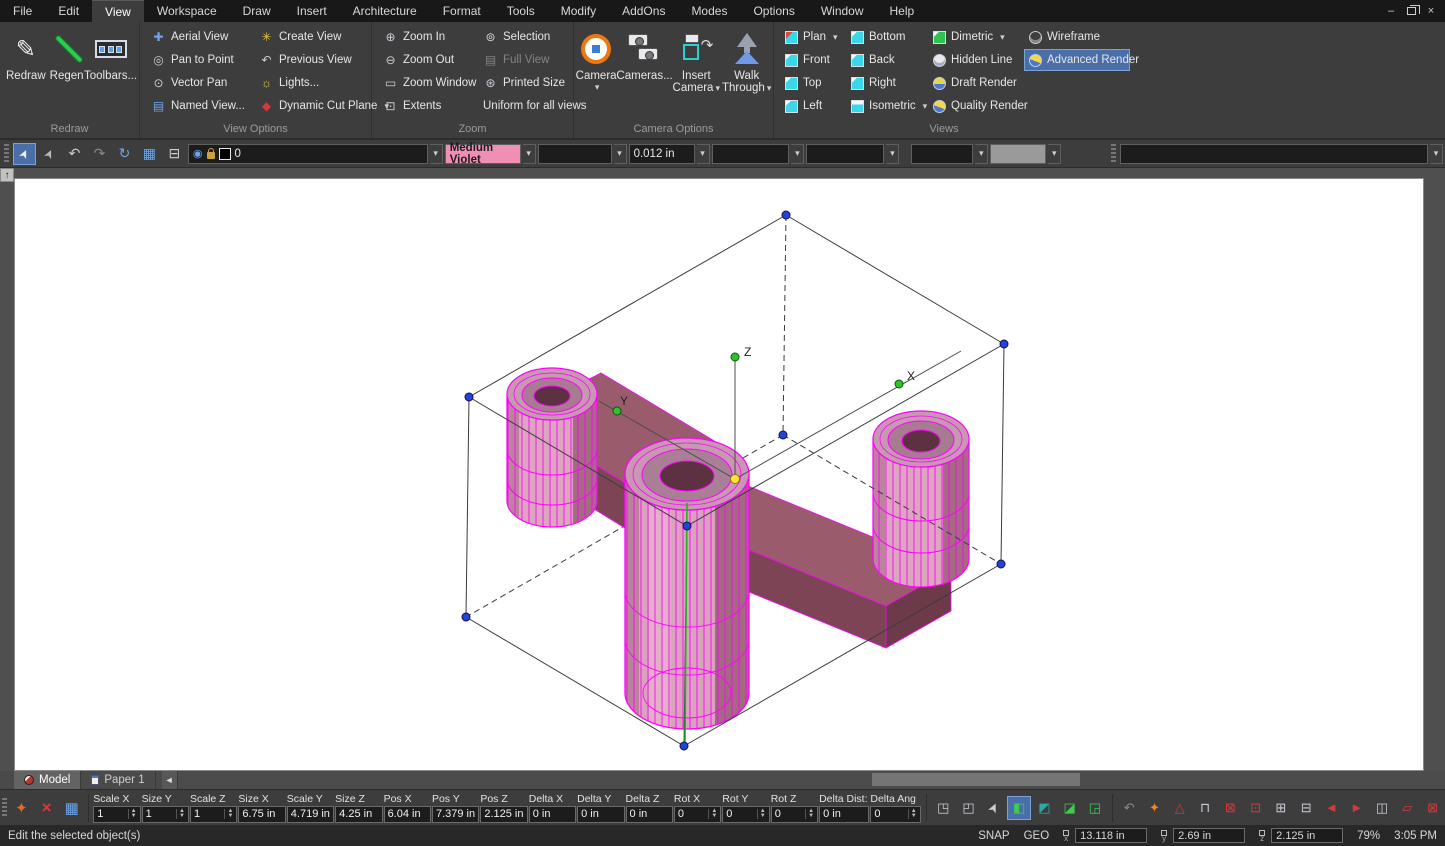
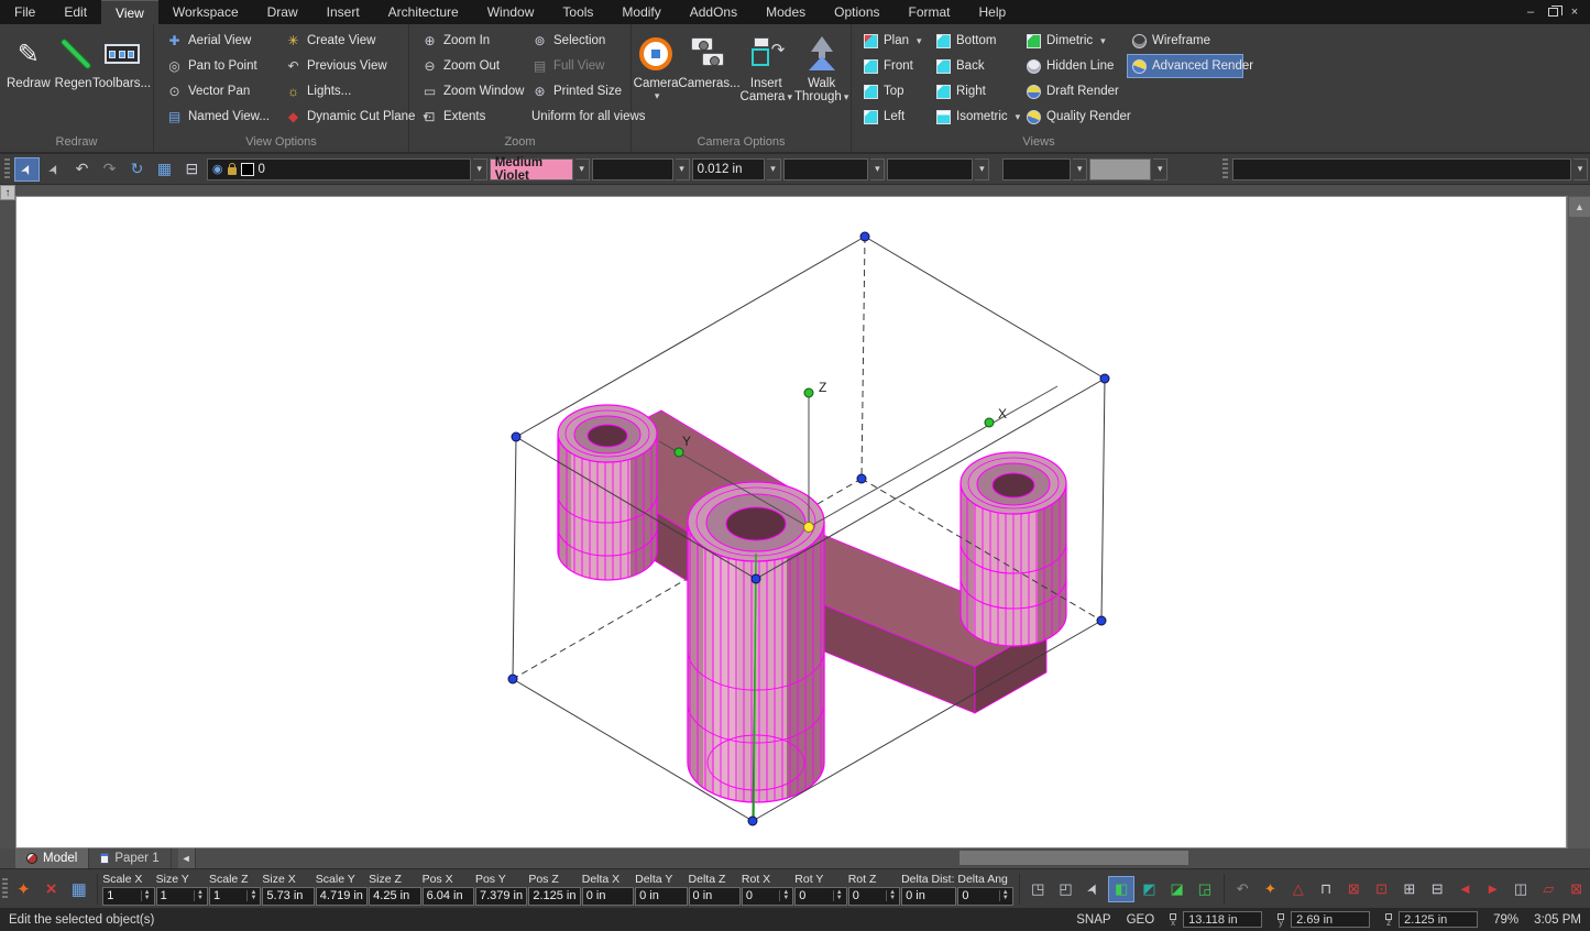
  File
  Edit
  View
  Workspace
  Draw
  Insert
  Architecture
- Format
+ Window
  Tools
  Modify
  AddOns
  Modes
  Options
- Window
+ Format
  Help
  –
  ×
  ✎
  Redraw
  Regen
  Toolbars...
  Redraw
  ✚
  Aerial View
  ◎
  Pan to Point
  ⊙
  Vector Pan
  ▤
  Named View...
  ✳
  Create View
  ↶
  Previous View
  ☼
  Lights...
  ◆
  Dynamic Cut Plane
  ▾
  View Options
  ⊕
  Zoom In
  ⊖
  Zoom Out
  ▭
  Zoom Window
  ⊡
  Extents
  ⊚
  Selection
  ▤
  Full View
  ⊛
  Printed Size
  Uniform for all views
  Zoom
  Camera
  ▾
  Cameras...
  ↷
  Insert
  Camera ▾
  Walk
  Through ▾
  Camera Options
  Plan
  ▾
  Front
  Top
  Left
  Bottom
  Back
  Right
  Isometric
  ▾
  Dimetric
  ▾
  Hidden Line
  Draft Render
  Quality Render
  Wireframe
  Advanced Render
  Views
  ↶
  ↷
  ↻
  ▦
  ⊟
  ◉
  0
  ▾
  Medium Violet
  ▾
  ▾
  0.012 in
  ▾
  ▾
  ▾
  ▾
  ▾
  ▾
  ↑
  Z
  X
  Y
+ ▲
  Model
  Paper 1
  ◄
  ✦
  ×
  ▦
  Scale X
  1
  Size Y
  1
  Scale Z
  1
  Size X
- 6.75 in
+ 5.73 in
  Scale Y
  4.719 in
  Size Z
  4.25 in
  Pos X
  6.04 in
  Pos Y
  7.379 in
  Pos Z
  2.125 in
  Delta X
  0 in
  Delta Y
  0 in
  Delta Z
  0 in
  Rot X
  0
  Rot Y
  0
  Rot Z
  0
  Delta Dist:
  0 in
  Delta Ang
  0
  ◳
  ◰
  ◧
  ◩
  ◪
  ◲
  ↶
  ✦
  △
  ⊓
  ⊠
  ⊡
  ⊞
  ⊟
  ◄
  ►
  ◫
  ▱
  ⊠
  Edit the selected object(s)
  SNAP
  GEO
  x
  13.118 in
  y
  2.69 in
  z
  2.125 in
  79%
  3:05 PM
